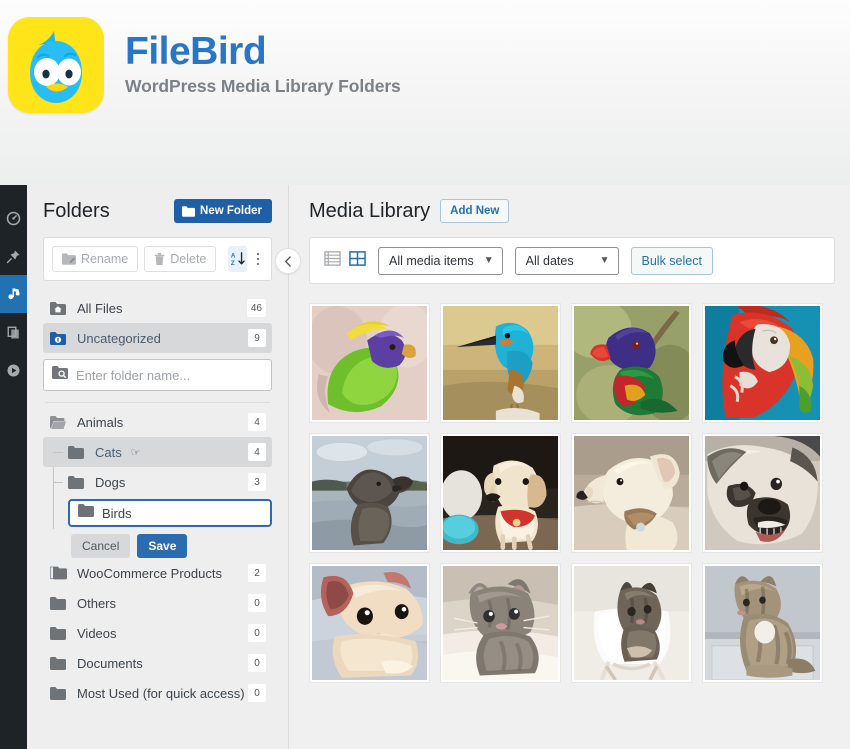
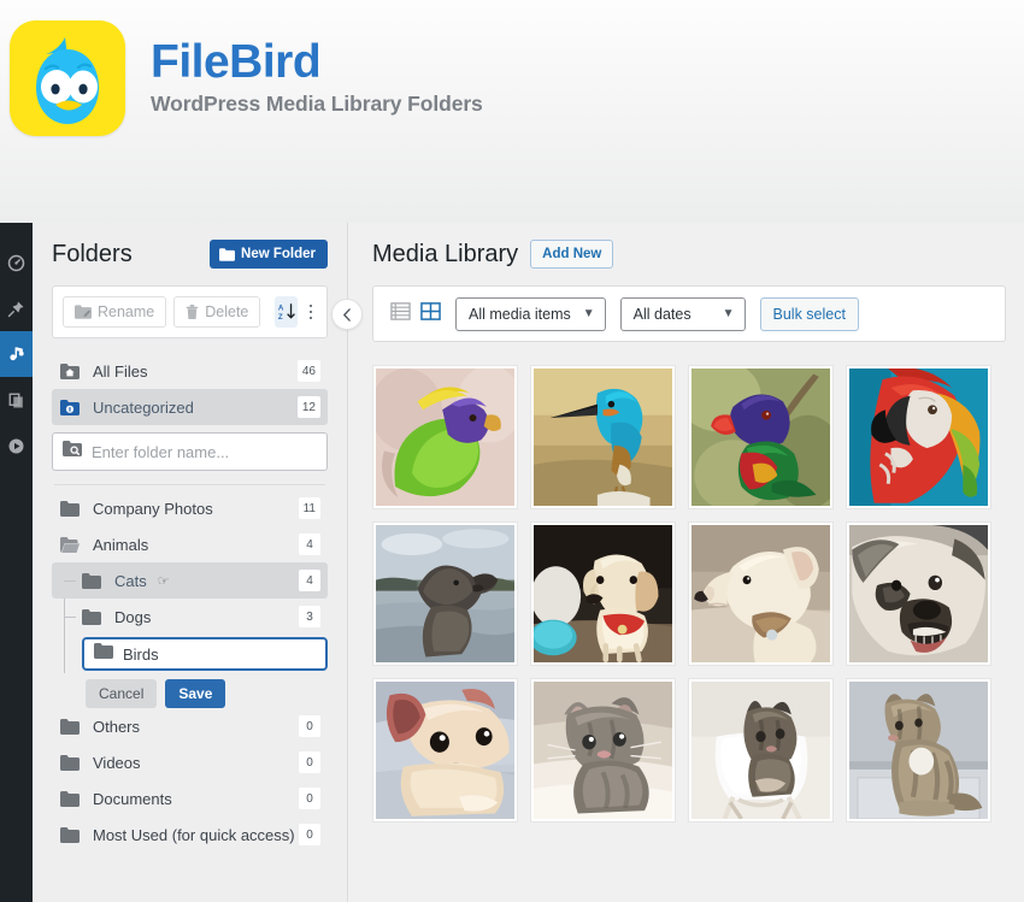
  FileBird
  WordPress Media Library Folders
  Folders
  New Folder
  Rename
  Delete
  All Files
  46
  Uncategorized
- 9
+ 12
  Enter folder name...
+ Company Photos
+ 11
  Animals
  4
  Cats
  ☞
  4
  Dogs
  3
  Birds
  Cancel
  Save
- WooCommerce Products
- 2
  Others
  0
  Videos
  0
  Documents
  0
  Most Used (for quick access)
  0
  Media Library
  Add New
  All media items
  ▼
  All dates
  ▼
  Bulk select
